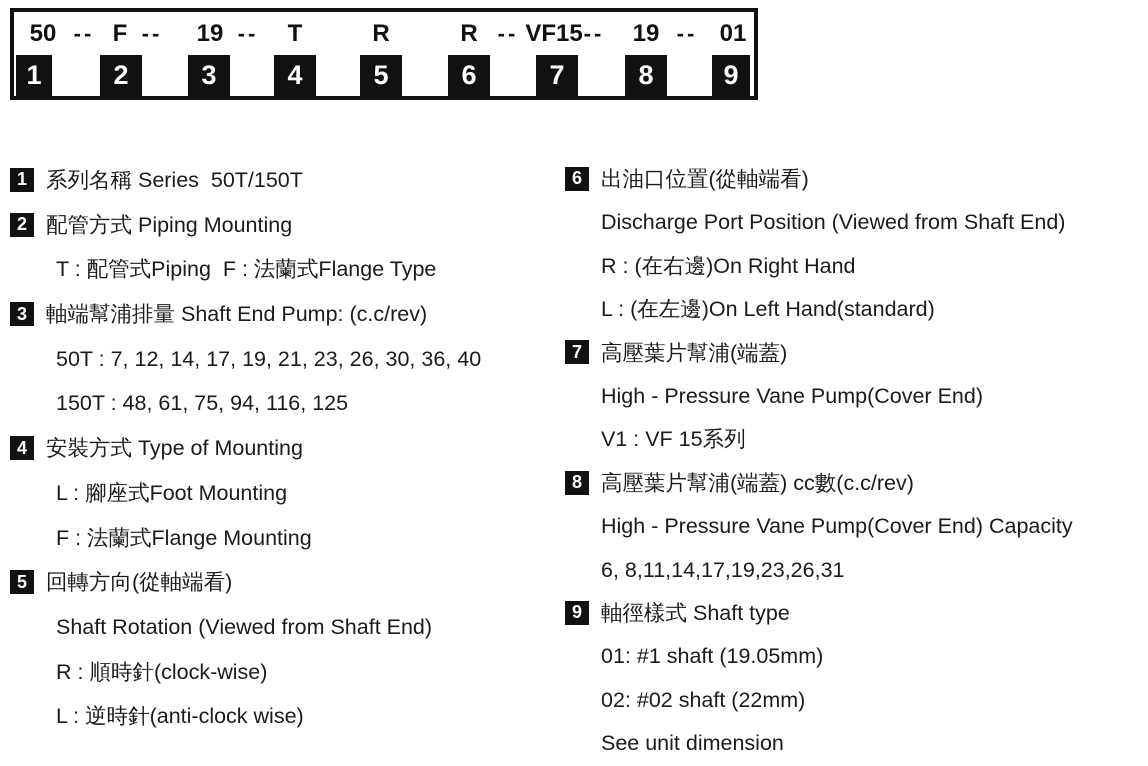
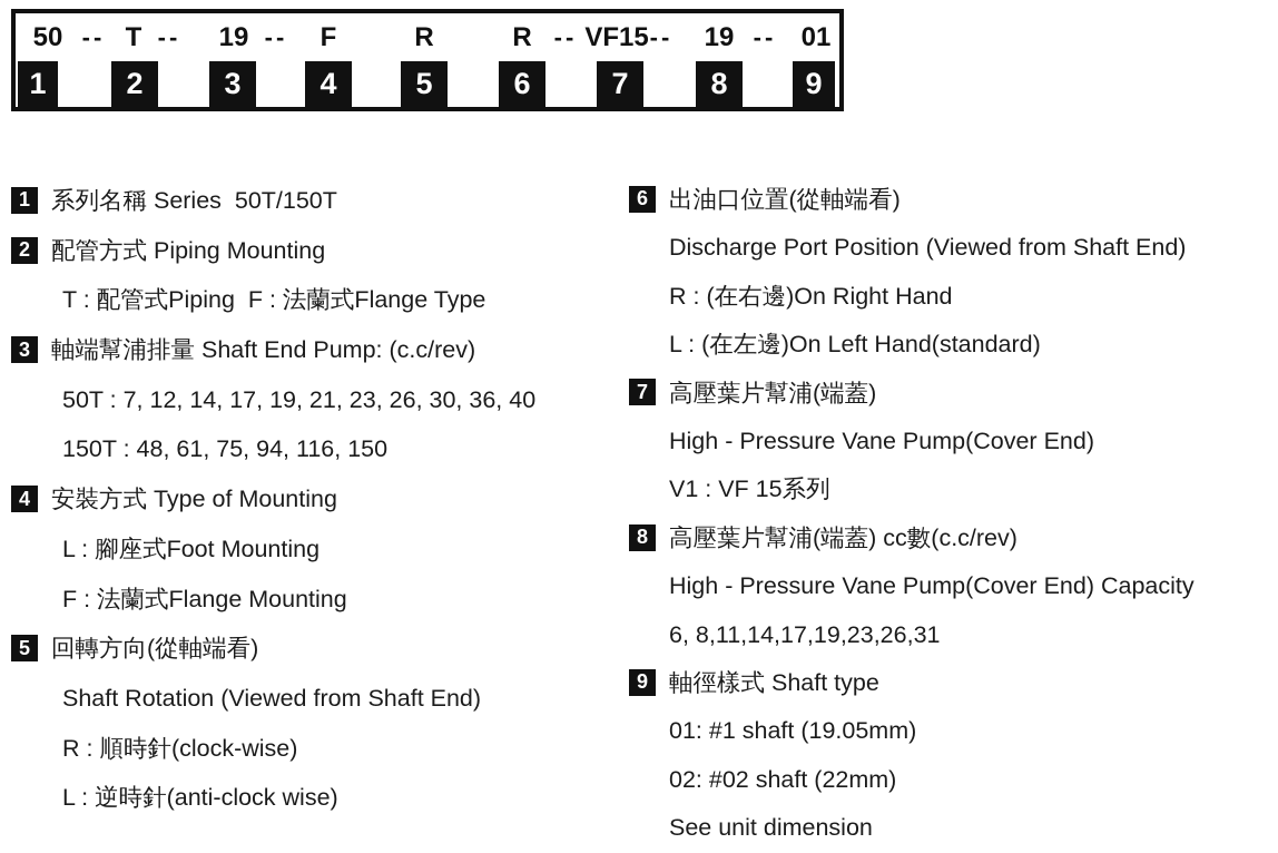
  50
  --
- F
+ T
  --
  19
  --
- T
+ F
  R
  R
  --
  VF15
  --
  19
  --
  01
  1
  2
  3
  4
  5
  6
  7
  8
  9
  1 系列名稱 Series 50T/150T
  2 配管方式 Piping Mounting
  T : 配管式Piping F : 法蘭式Flange Type
  3 軸端幫浦排量 Shaft End Pump: (c.c/rev)
  50T : 7, 12, 14, 17, 19, 21, 23, 26, 30, 36, 40
- 150T : 48, 61, 75, 94, 116, 125
+ 150T : 48, 61, 75, 94, 116, 150
  4 安裝方式 Type of Mounting
  L : 腳座式Foot Mounting
  F : 法蘭式Flange Mounting
  5 回轉方向(從軸端看)
  Shaft Rotation (Viewed from Shaft End)
  R : 順時針(clock-wise)
  L : 逆時針(anti-clock wise)
  6 出油口位置(從軸端看)
  Discharge Port Position (Viewed from Shaft End)
  R : (在右邊)On Right Hand
  L : (在左邊)On Left Hand(standard)
  7 高壓葉片幫浦(端蓋)
  High - Pressure Vane Pump(Cover End)
  V1 : VF 15系列
  8 高壓葉片幫浦(端蓋) cc數(c.c/rev)
  High - Pressure Vane Pump(Cover End) Capacity
  6, 8,11,14,17,19,23,26,31
  9 軸徑樣式 Shaft type
  01: #1 shaft (19.05mm)
  02: #02 shaft (22mm)
  See unit dimension
